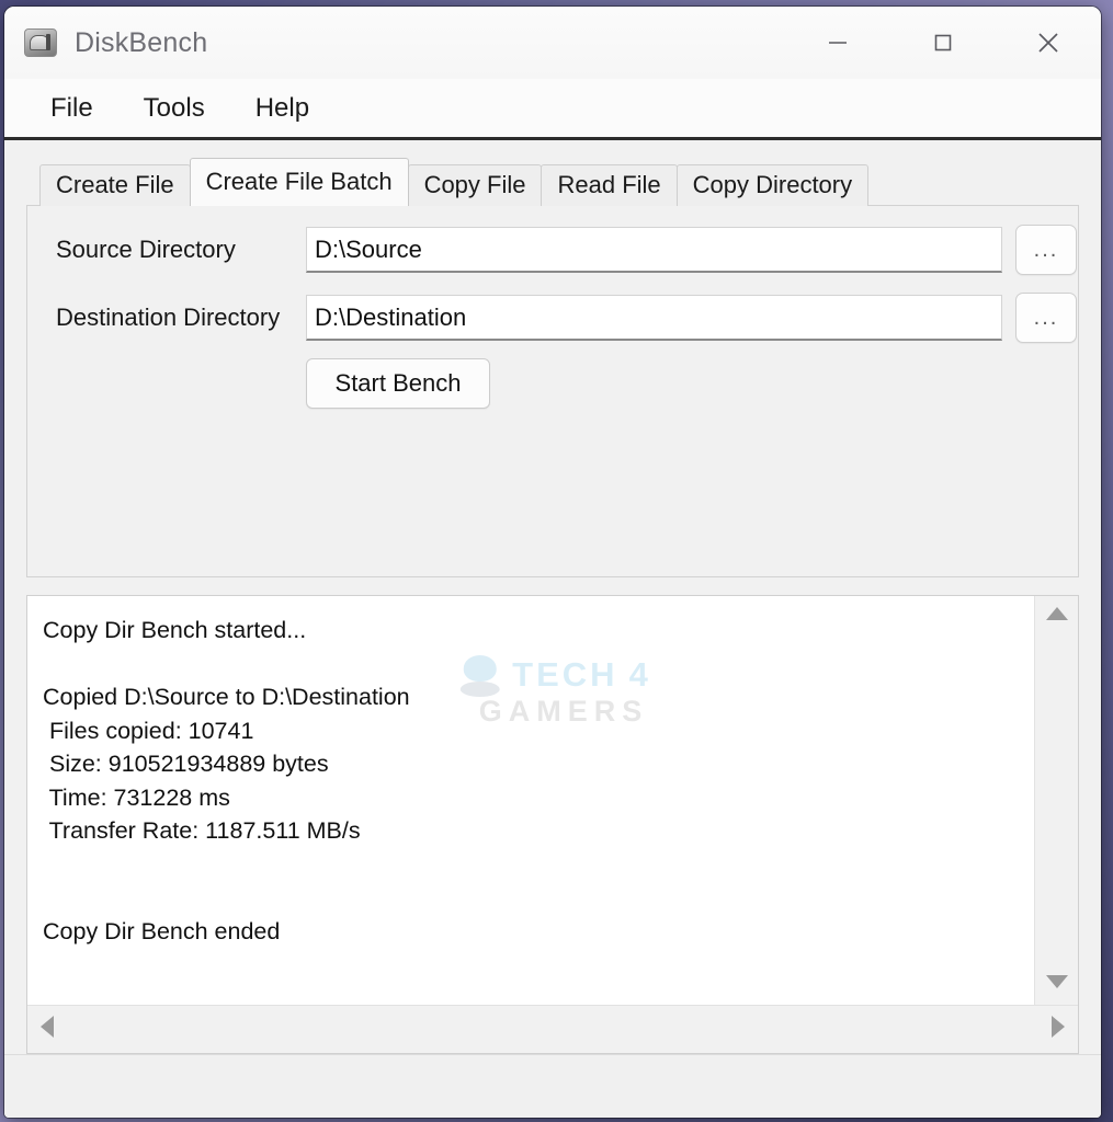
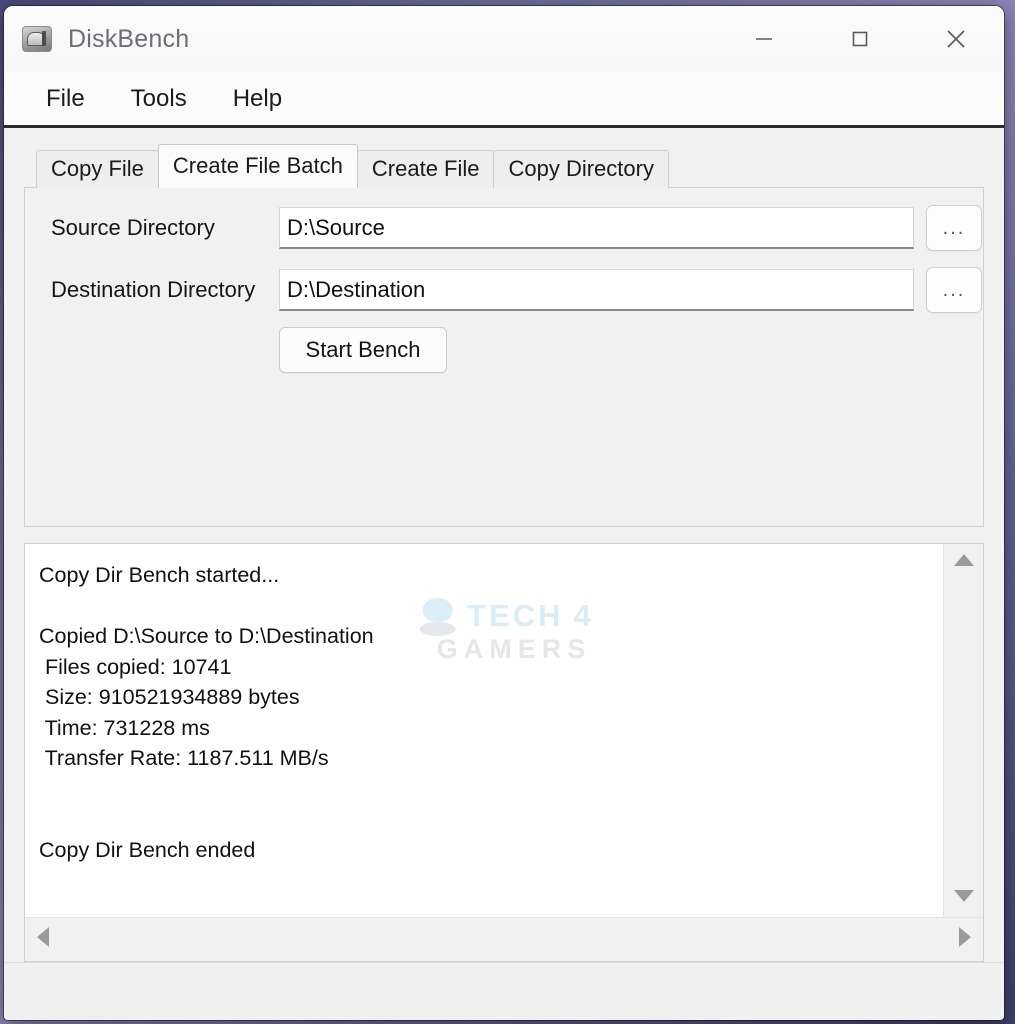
  DiskBench
  File
  Tools
  Help
- Create File
+ Copy File
  Create File Batch
- Copy File
+ Create File
- Read File
  Copy Directory
  Source Directory
  D:\Source
  ...
  Destination Directory
  D:\Destination
  ...
  Start Bench
  TECH
  4
  GAMERS
  Copy Dir Bench started...
  Copied D:\Source to D:\Destination
  Files copied: 10741
  Size: 910521934889 bytes
  Time: 731228 ms
  Transfer Rate: 1187.511 MB/s
  Copy Dir Bench ended
